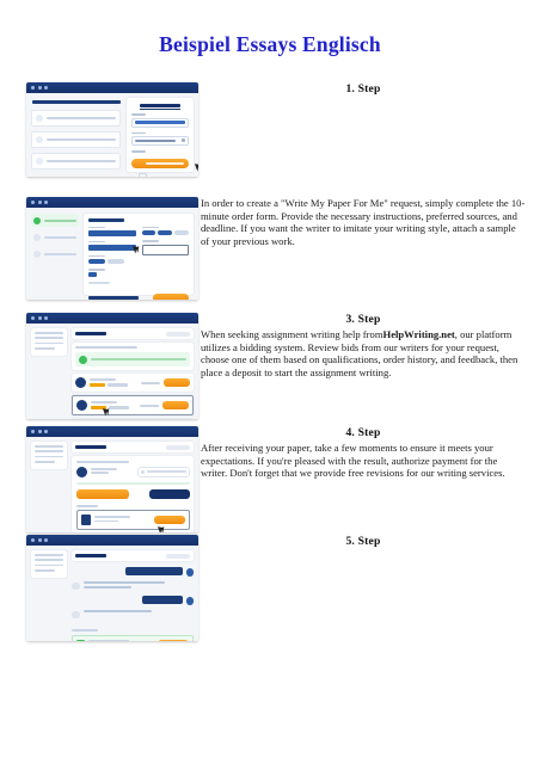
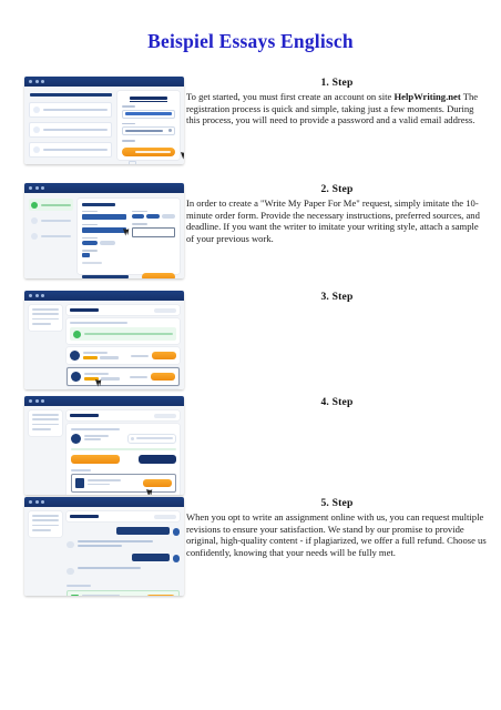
  Beispiel Essays Englisch
  1. Step
+ To get started, you must first create an account on site HelpWriting.net The registration process is quick and simple, taking just a few moments. During this process, you will need to provide a password and a valid email address.
+ 2. Step
- In order to create a "Write My Paper For Me" request, simply complete the 10-minute order form. Provide the necessary instructions, preferred sources, and deadline. If you want the writer to imitate your writing style, attach a sample of your previous work.
+ In order to create a "Write My Paper For Me" request, simply imitate the 10-minute order form. Provide the necessary instructions, preferred sources, and deadline. If you want the writer to imitate your writing style, attach a sample of your previous work.
  3. Step
- When seeking assignment writing help fromHelpWriting.net, our platform utilizes a bidding system. Review bids from our writers for your request, choose one of them based on qualifications, order history, and feedback, then place a deposit to start the assignment writing.
  4. Step
- After receiving your paper, take a few moments to ensure it meets your expectations. If you're pleased with the result, authorize payment for the writer. Don't forget that we provide free revisions for our writing services.
  5. Step
+ When you opt to write an assignment online with us, you can request multiple revisions to ensure your satisfaction. We stand by our promise to provide original, high-quality content - if plagiarized, we offer a full refund. Choose us confidently, knowing that your needs will be fully met.
